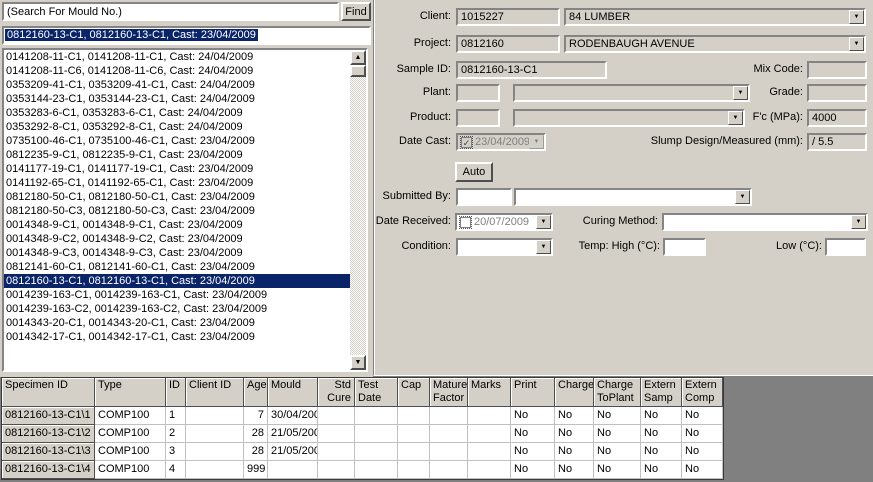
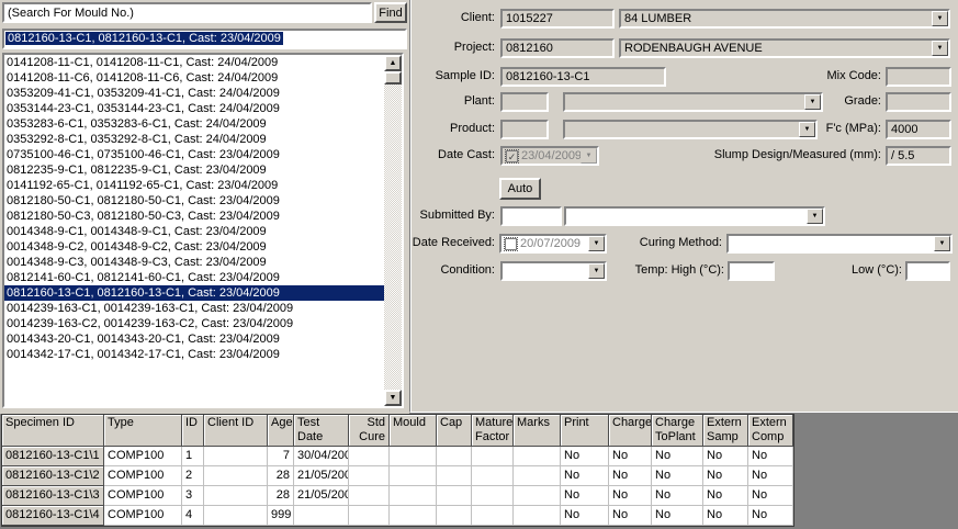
  (Search For Mould No.)
  Find
  0812160-13-C1, 0812160-13-C1, Cast: 23/04/2009
  0141208-11-C1, 0141208-11-C1, Cast: 24/04/2009
  0141208-11-C6, 0141208-11-C6, Cast: 24/04/2009
  0353209-41-C1, 0353209-41-C1, Cast: 24/04/2009
  0353144-23-C1, 0353144-23-C1, Cast: 24/04/2009
  0353283-6-C1, 0353283-6-C1, Cast: 24/04/2009
  0353292-8-C1, 0353292-8-C1, Cast: 24/04/2009
  0735100-46-C1, 0735100-46-C1, Cast: 23/04/2009
  0812235-9-C1, 0812235-9-C1, Cast: 23/04/2009
- 0141177-19-C1, 0141177-19-C1, Cast: 23/04/2009
  0141192-65-C1, 0141192-65-C1, Cast: 23/04/2009
  0812180-50-C1, 0812180-50-C1, Cast: 23/04/2009
  0812180-50-C3, 0812180-50-C3, Cast: 23/04/2009
  0014348-9-C1, 0014348-9-C1, Cast: 23/04/2009
  0014348-9-C2, 0014348-9-C2, Cast: 23/04/2009
  0014348-9-C3, 0014348-9-C3, Cast: 23/04/2009
  0812141-60-C1, 0812141-60-C1, Cast: 23/04/2009
  0812160-13-C1, 0812160-13-C1, Cast: 23/04/2009
  0014239-163-C1, 0014239-163-C1, Cast: 23/04/2009
  0014239-163-C2, 0014239-163-C2, Cast: 23/04/2009
  0014343-20-C1, 0014343-20-C1, Cast: 23/04/2009
  0014342-17-C1, 0014342-17-C1, Cast: 23/04/2009
  Client:
  1015227
  84 LUMBER
  Project:
  0812160
  RODENBAUGH AVENUE
  Sample ID:
  0812160-13-C1
  Mix Code:
  Plant:
  Grade:
  Product:
  F'c (MPa):
  4000
  Date Cast:
  ✓
  23/04/2009
  Slump Design/Measured (mm):
  / 5.5
  Auto
  Submitted By:
  Date Received:
  20/07/2009
  Curing Method:
  Condition:
  Temp: High (°C):
  Low (°C):
  Specimen ID
  Type
  ID
  Client ID
  Age
- Mould
+ Test Date
  Std Cure
- Test Date
+ Mould
  Cap
  Mature Factor
  Marks
  Print
  Charge
  Charge ToPlant
  Extern Samp
  Extern Comp
  0812160-13-C1\1
  COMP100
  1
  7
  30/04/200
  No
  No
  No
  No
  No
  0812160-13-C1\2
  COMP100
  2
  28
  21/05/200
  No
  No
  No
  No
  No
  0812160-13-C1\3
  COMP100
  3
  28
  21/05/200
  No
  No
  No
  No
  No
  0812160-13-C1\4
  COMP100
  4
  999
  No
  No
  No
  No
  No
